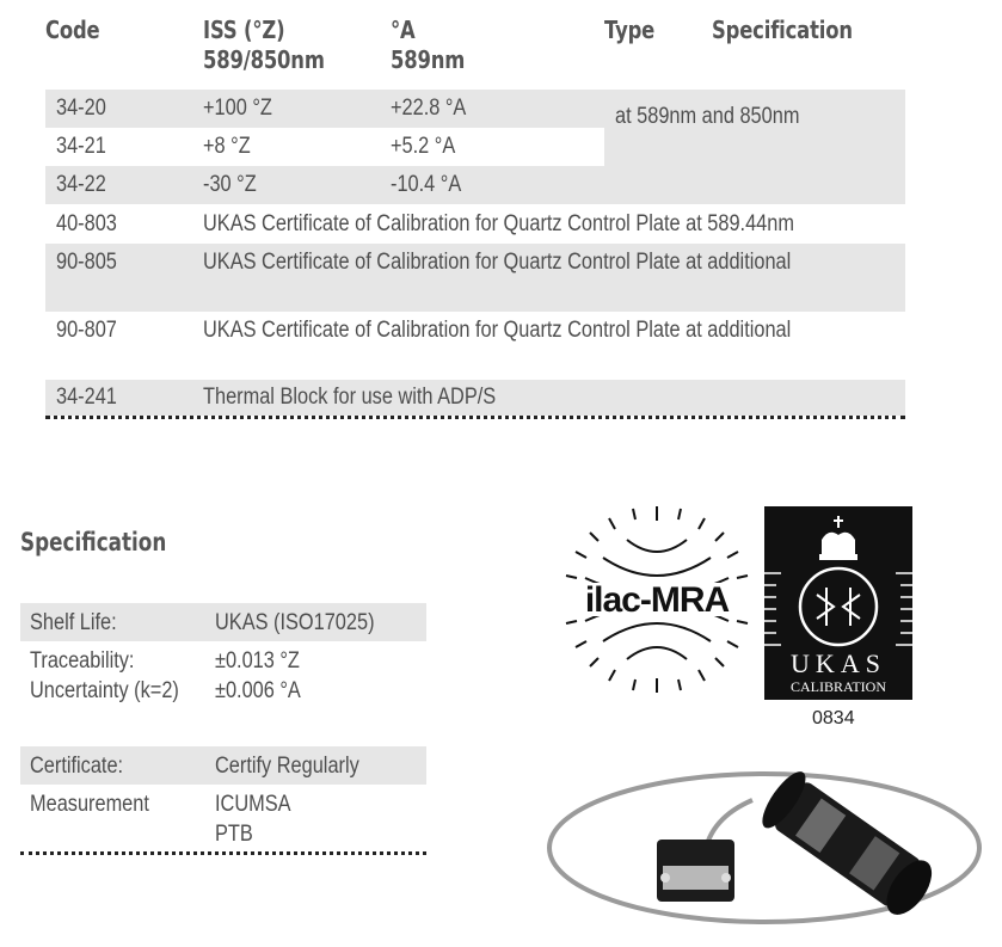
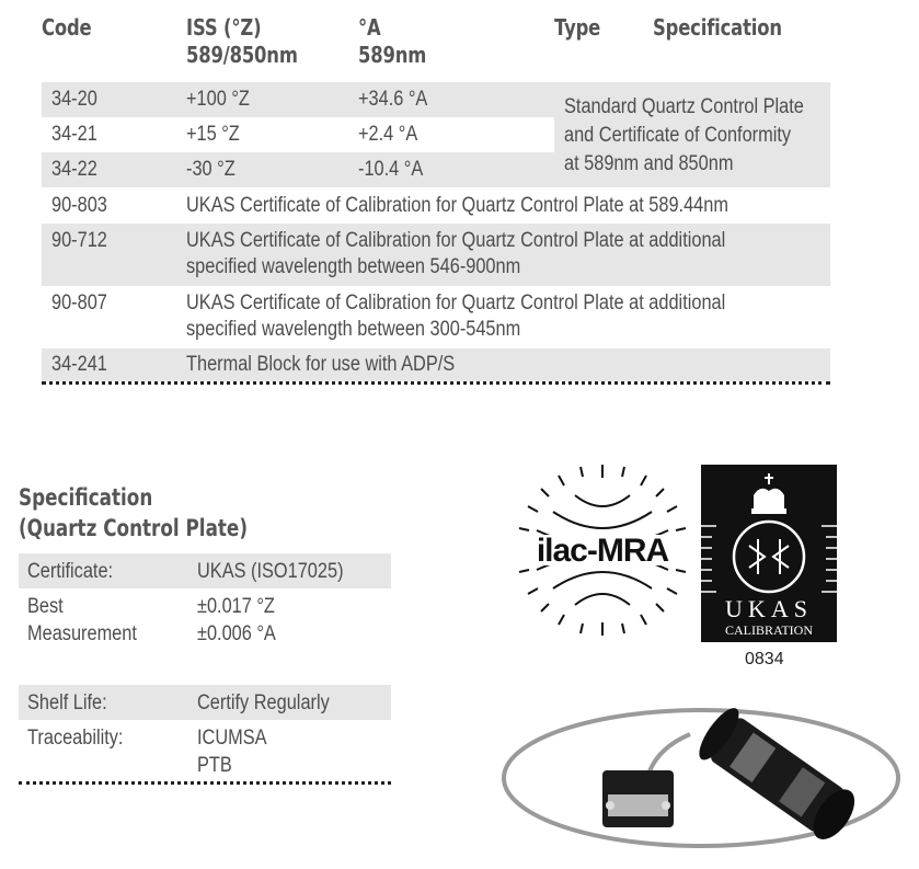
  Code
  ISS (°Z)
  589/850nm
  °A
  589nm
  Type
  Specification
  34-20
  +100 °Z
- +22.8 °A
+ +34.6 °A
  34-21
- +8 °Z
+ +15 °Z
- +5.2 °A
+ +2.4 °A
  34-22
  -30 °Z
  -10.4 °A
+ Standard Quartz Control Plate
+ and Certificate of Conformity
  at 589nm and 850nm
- 40-803
+ 90-803
  UKAS Certificate of Calibration for Quartz Control Plate at 589.44nm
- 90-805
+ 90-712
  UKAS Certificate of Calibration for Quartz Control Plate at additional
+ specified wavelength between 546-900nm
  90-807
  UKAS Certificate of Calibration for Quartz Control Plate at additional
+ specified wavelength between 300-545nm
  34-241
  Thermal Block for use with ADP/S
  Specification
+ (Quartz Control Plate)
- Shelf Life:
+ Certificate:
  UKAS (ISO17025)
+ Best
- Traceability:
+ Measurement
- Uncertainty (k=2)
- ±0.013 °Z
+ ±0.017 °Z
  ±0.006 °A
- Certificate:
+ Shelf Life:
  Certify Regularly
- Measurement
+ Traceability:
  ICUMSA
  PTB
  ilac-MRA
  UKAS
  CALIBRATION
  0834
